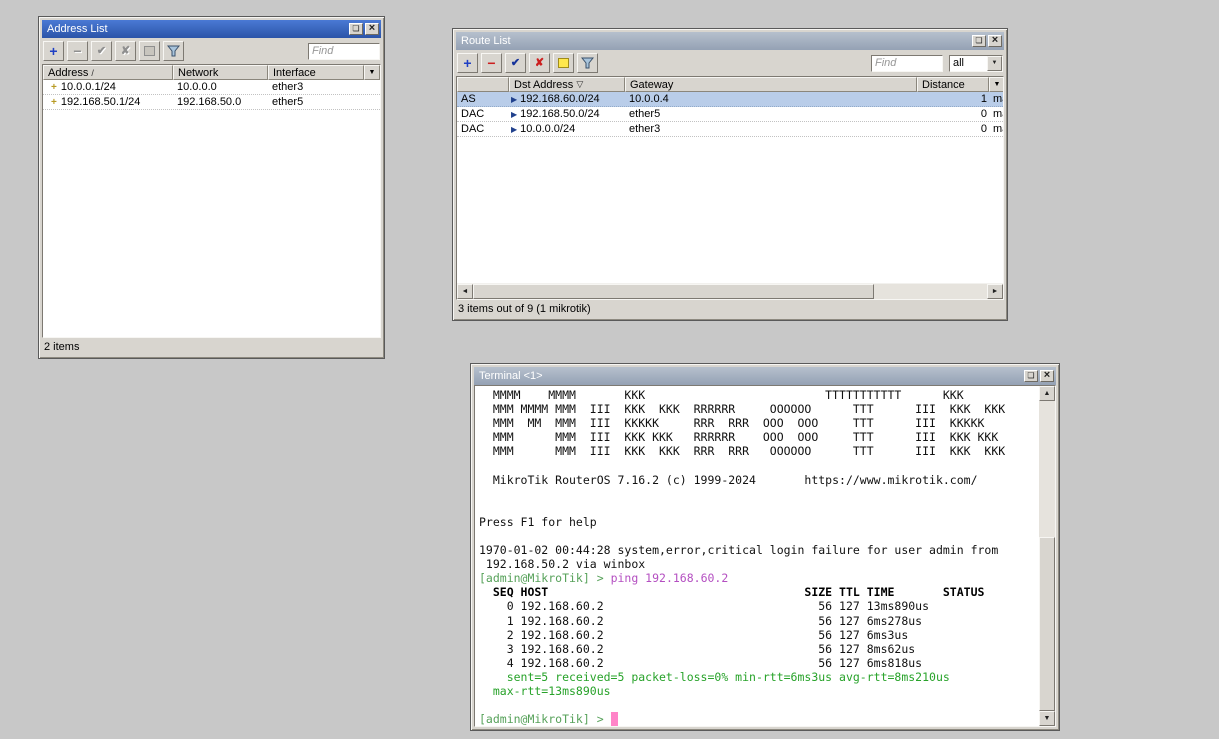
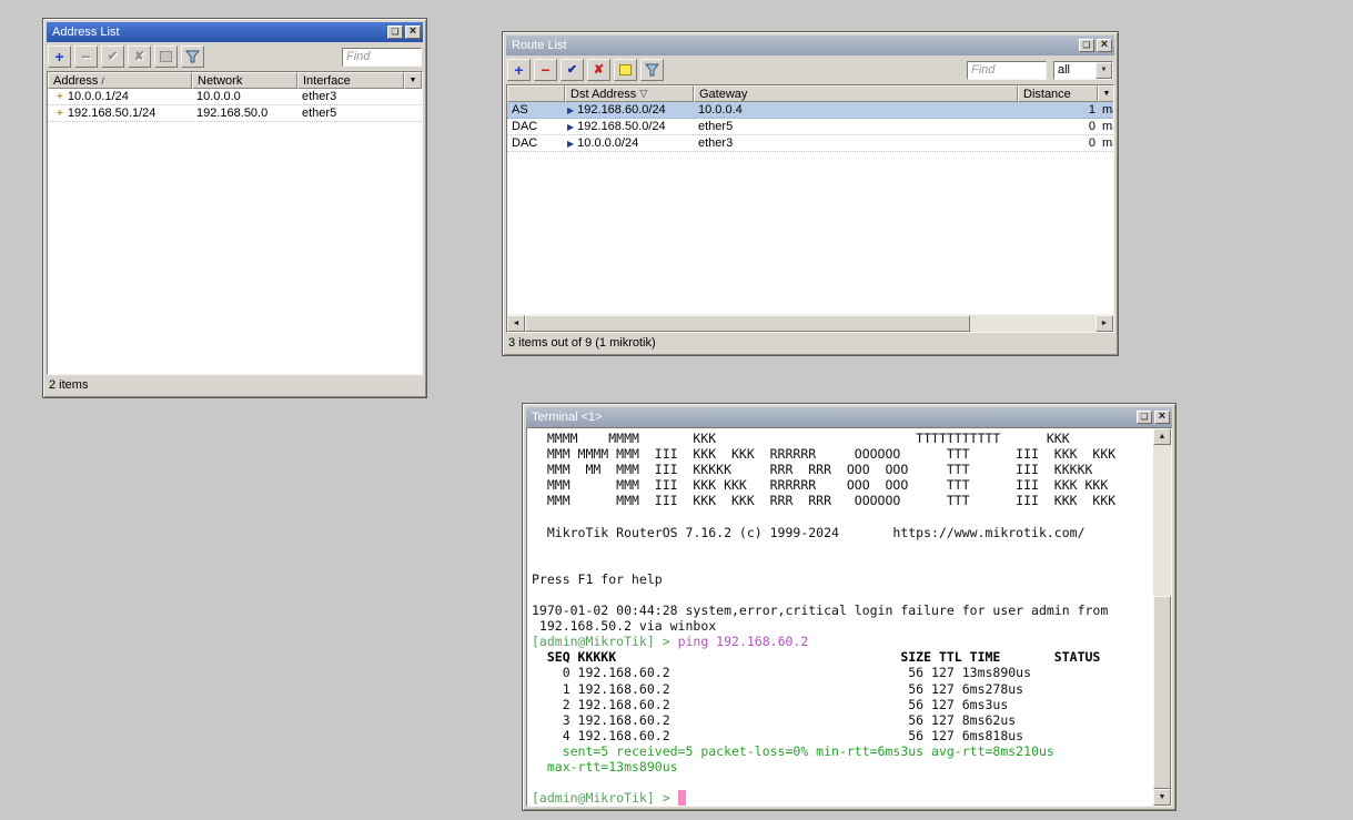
  Address List
  ❏
  ×
  +
  −
  ✔
  ✘
  Find
  Address
  /
  Network
  Interface
  +
  10.0.0.1/24
  10.0.0.0
  ether3
  +
  192.168.50.1/24
  192.168.50.0
  ether5
  2 items
  Route List
  ❏
  ×
  +
  −
  ✔
  ✘
  Find
  all
  Dst Address
  ▽
  Gateway
  Distance
  AS
  ▶
  192.168.60.0/24
  10.0.0.4
  1
  DAC
  ▶
  192.168.50.0/24
  ether5
  0
  DAC
  ▶
  10.0.0.0/24
  ether3
  0
  3 items out of 9 (1 mikrotik)
  Terminal <1>
  ❏
  ×
  MMMM MMMM KKK TTTTTTTTTTT KKK
  MMM MMMM MMM III KKK KKK RRRRRR OOOOOO TTT III KKK KKK
  MMM MM MMM III KKKKK RRR RRR OOO OOO TTT III KKKKK
  MMM MMM III KKK KKK RRRRRR OOO OOO TTT III KKK KKK
  MMM MMM III KKK KKK RRR RRR OOOOOO TTT III KKK KKK
  MikroTik RouterOS 7.16.2 (c) 1999-2024 https://www.mikrotik.com/
  Press F1 for help
  1970-01-02 00:44:28 system,error,critical login failure for user admin from
  192.168.50.2 via winbox
  [admin@MikroTik] > ping 192.168.60.2
- SEQ HOST SIZE TTL TIME STATUS
+ SEQ KKKKK SIZE TTL TIME STATUS
  0 192.168.60.2 56 127 13ms890us
  1 192.168.60.2 56 127 6ms278us
  2 192.168.60.2 56 127 6ms3us
  3 192.168.60.2 56 127 8ms62us
  4 192.168.60.2 56 127 6ms818us
  sent=5 received=5 packet-loss=0% min-rtt=6ms3us avg-rtt=8ms210us
  max-rtt=13ms890us
  [admin@MikroTik] >
